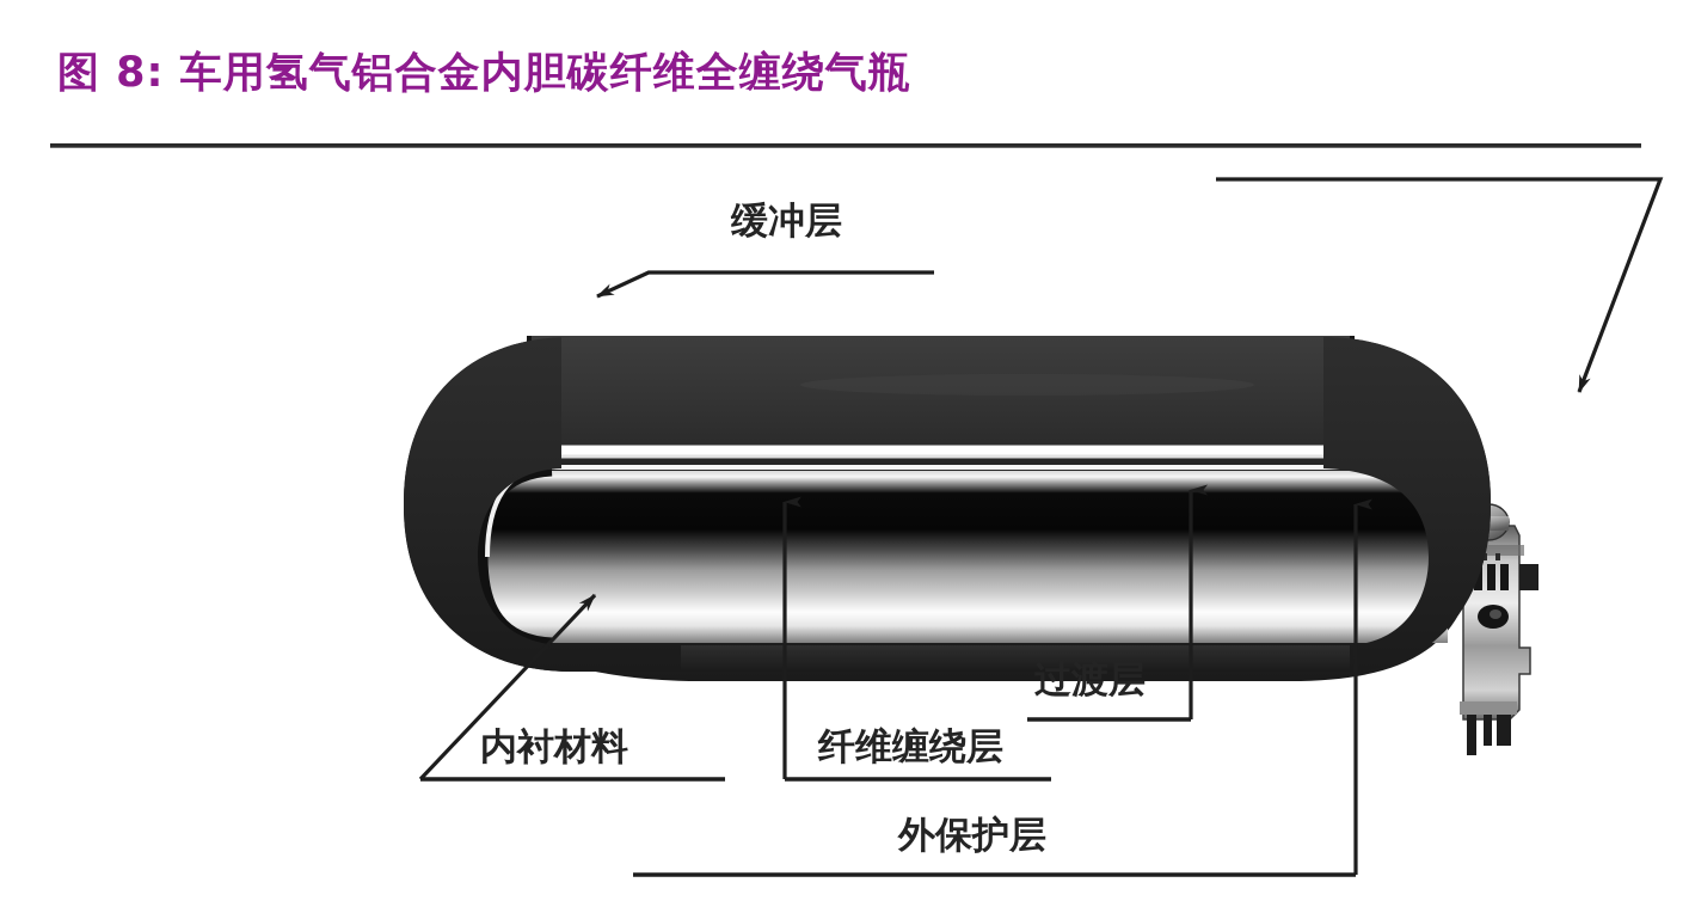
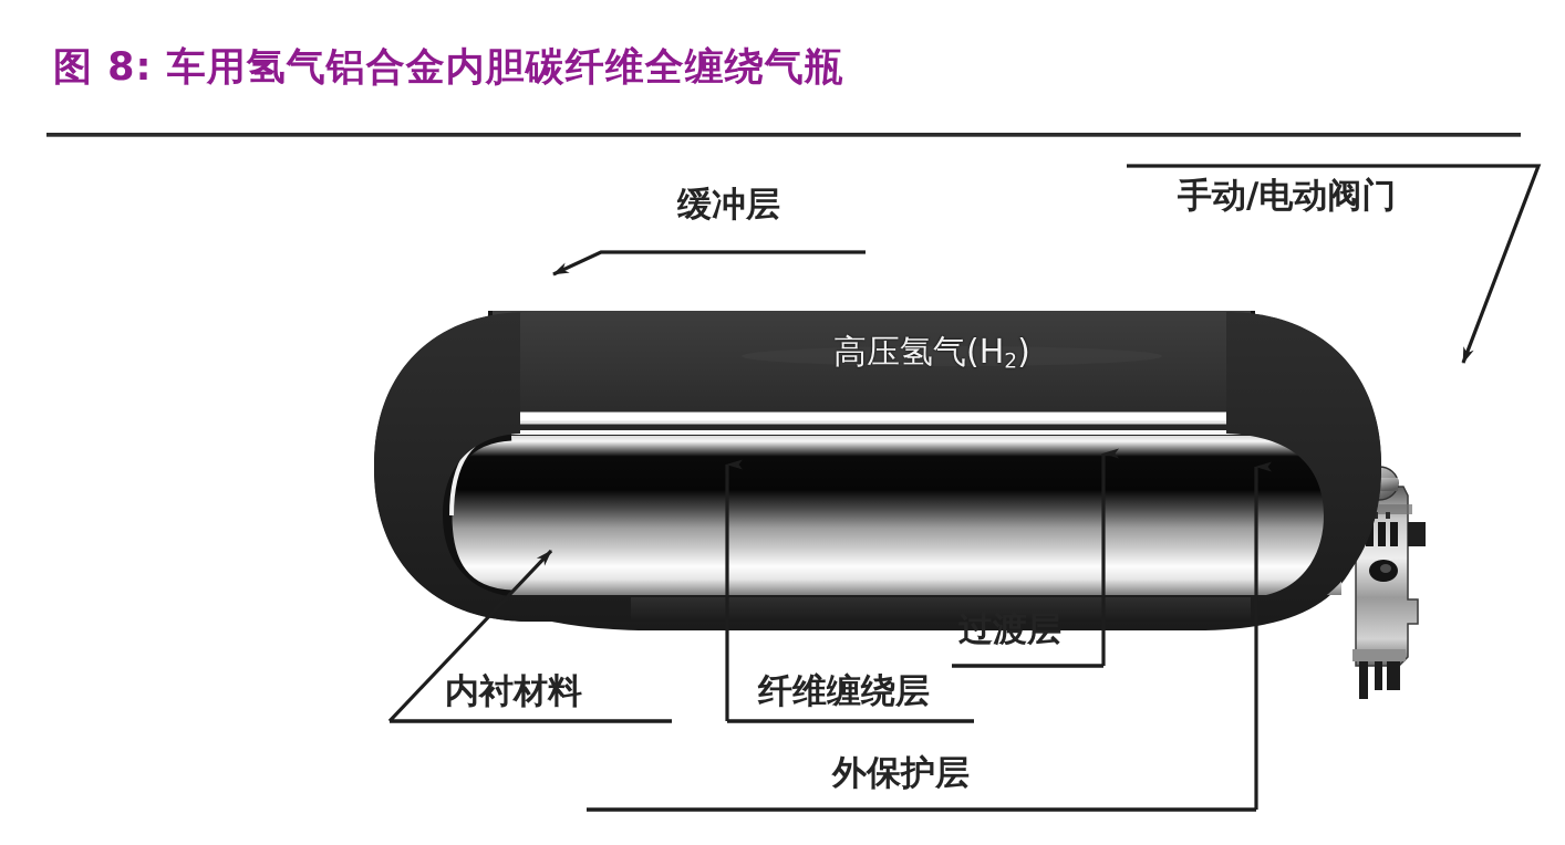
  图 8: 车用氢气铝合金内胆碳纤维全缠绕气瓶
  缓冲层
+ 手动/电动阀门
+ 高压氢气(H2)
  内衬材料
  纤维缠绕层
  过渡层
  外保护层
